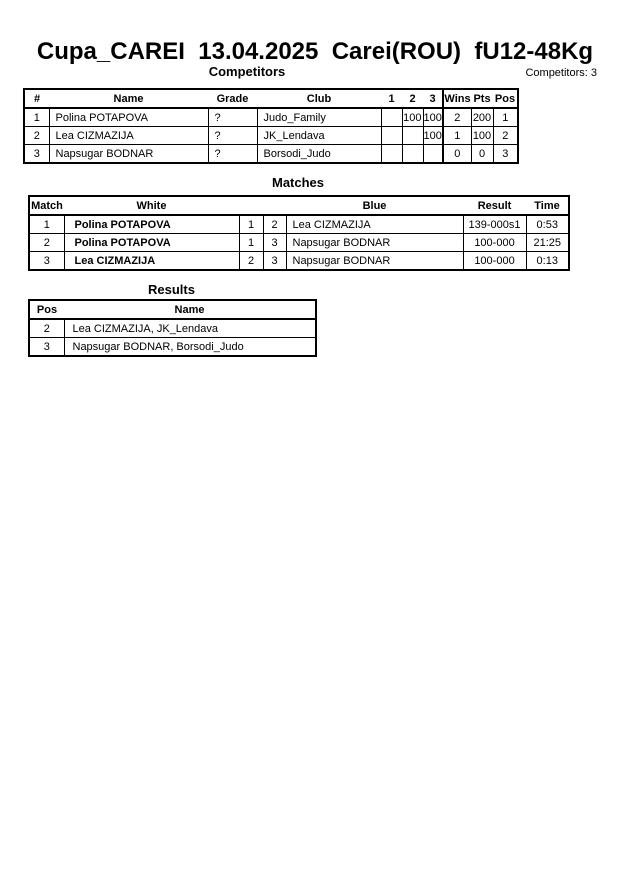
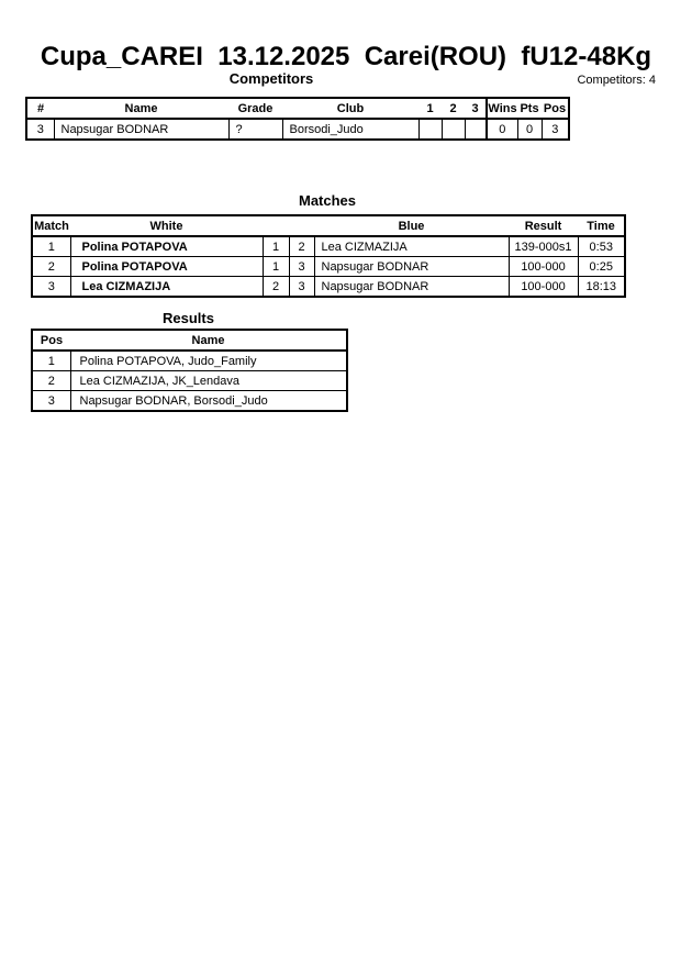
- Cupa_CAREI 13.04.2025 Carei(ROU) fU12-48Kg
+ Cupa_CAREI 13.12.2025 Carei(ROU) fU12-48Kg
  Competitors
- Competitors: 3
+ Competitors: 4
  #	Name	Grade	Club	1	2	3	Wins	Pts	Pos
- 1	Polina POTAPOVA	?	Judo_Family		100	100	2	200	1
- 2	Lea CIZMAZIJA	?	JK_Lendava			100	1	100	2
  3	Napsugar BODNAR	?	Borsodi_Judo				0	0	3
  Matches
  Match	White			Blue	Result	Time
  1	Polina POTAPOVA	1	2	Lea CIZMAZIJA	139-000s1	0:53
- 2	Polina POTAPOVA	1	3	Napsugar BODNAR	100-000	21:25
+ 2	Polina POTAPOVA	1	3	Napsugar BODNAR	100-000	0:25
- 3	Lea CIZMAZIJA	2	3	Napsugar BODNAR	100-000	0:13
+ 3	Lea CIZMAZIJA	2	3	Napsugar BODNAR	100-000	18:13
  Results
  Pos	Name
+ 1	Polina POTAPOVA, Judo_Family
  2	Lea CIZMAZIJA, JK_Lendava
  3	Napsugar BODNAR, Borsodi_Judo
